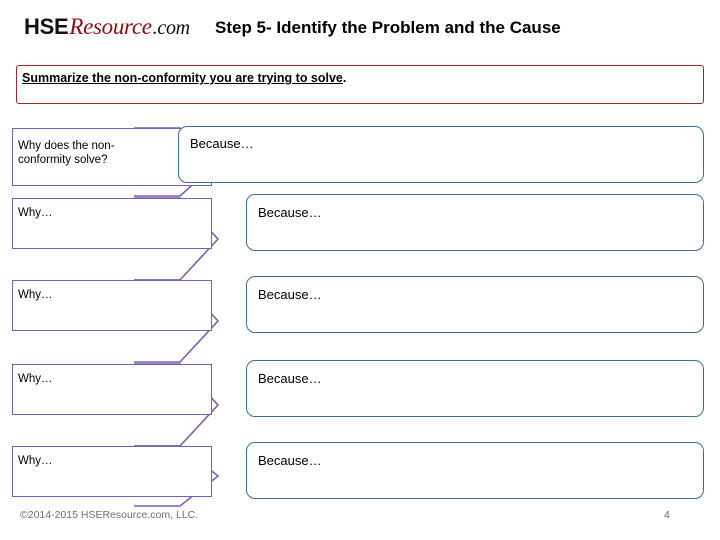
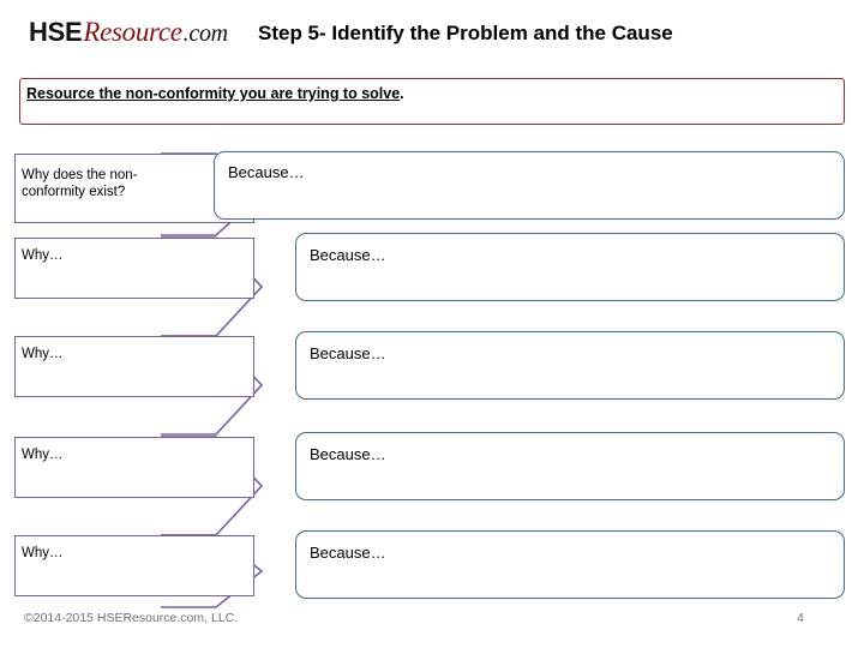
  HSEResource.com
  Step 5- Identify the Problem and the Cause
- Summarize the non-conformity you are trying to solve.
+ Resource the non-conformity you are trying to solve.
- Why does the non-conformity solve?
+ Why does the non-conformity exist?
  Because…
  Why…
  Because…
  Why…
  Because…
  Why…
  Because…
  Why…
  Because…
  ©2014-2015 HSEResource.com, LLC.
  4
